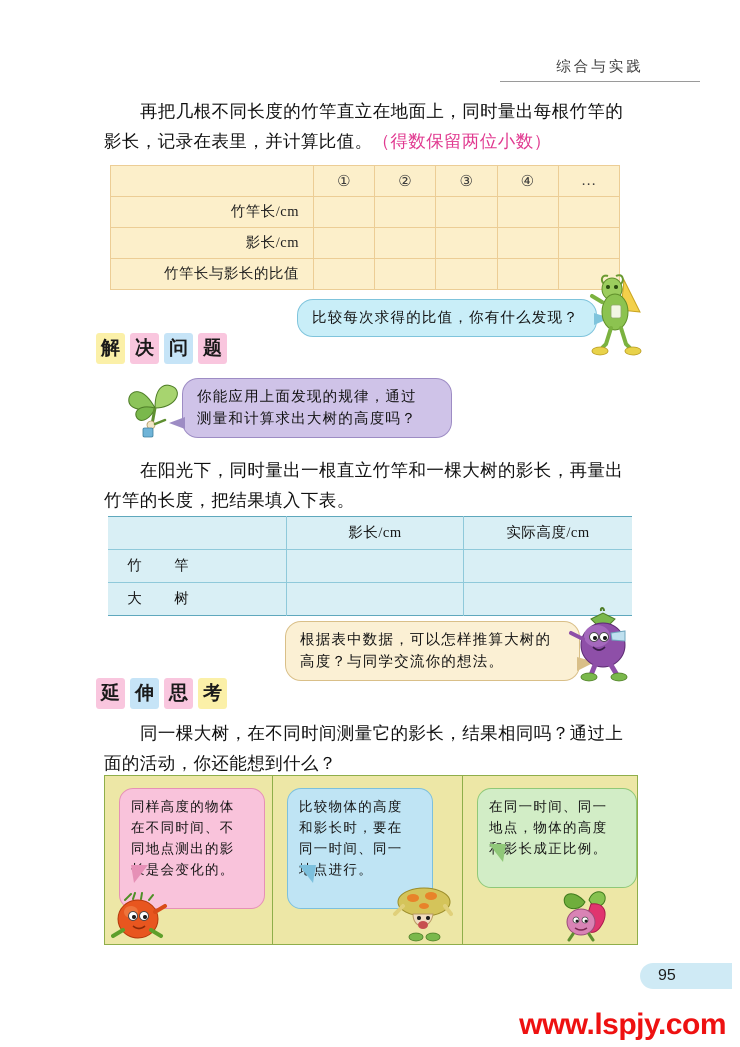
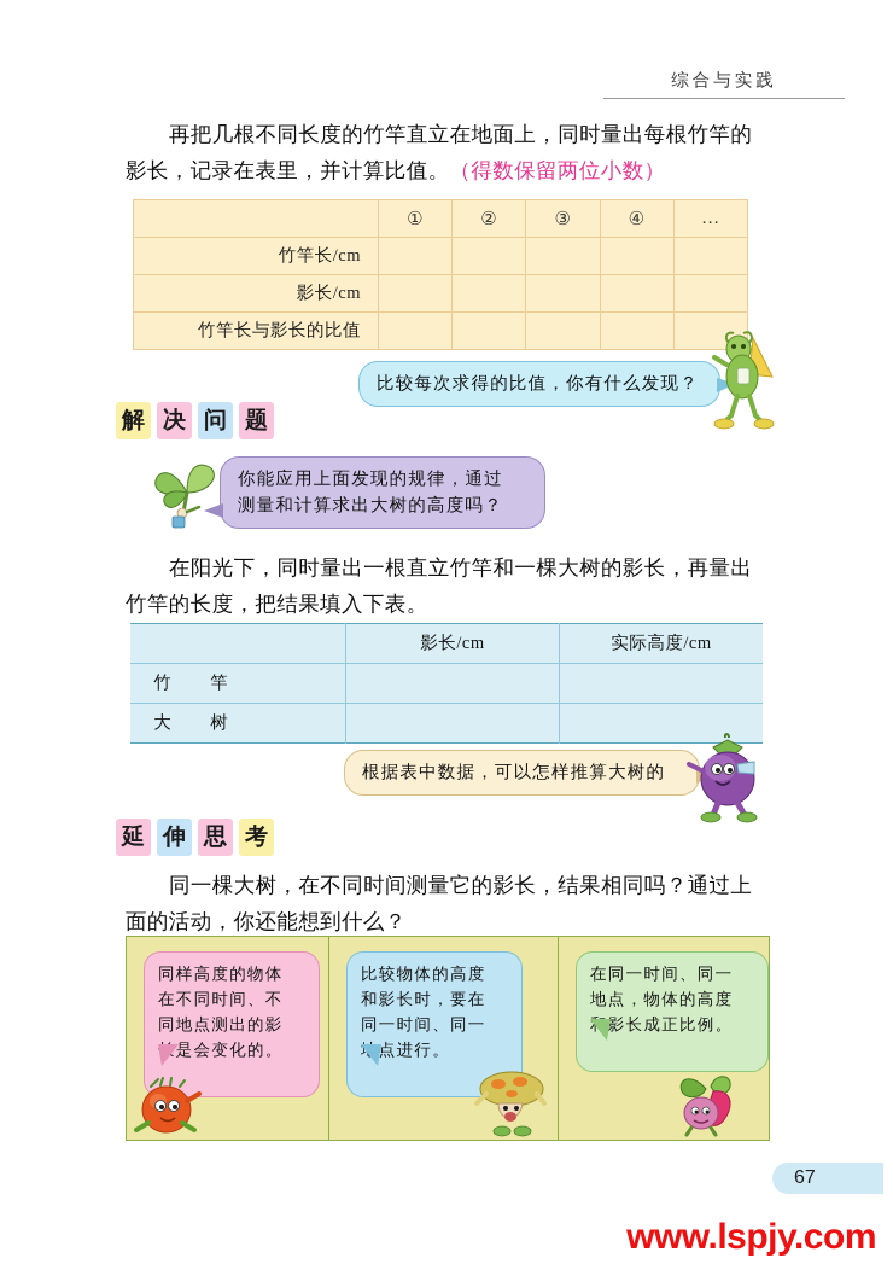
  综合与实践
  再把几根不同长度的竹竿直立在地面上，同时量出每根竹竿的
  影长，记录在表里，并计算比值。（得数保留两位小数）
  	①	②	③	④	…
  竹竿长/cm
  影长/cm
  竹竿长与影长的比值
  比较每次求得的比值，你有什么发现？
  解
  决
  问
  题
  你能应用上面发现的规律，通过
  测量和计算求出大树的高度吗？
  在阳光下，同时量出一根直立竹竿和一棵大树的影长，再量出
  竹竿的长度，把结果填入下表。
  	影长/cm	实际高度/cm
  竹 竿
  大 树
  根据表中数据，可以怎样推算大树的
- 高度？与同学交流你的想法。
  延
  伸
  思
  考
  同一棵大树，在不同时间测量它的影长，结果相同吗？通过上
  面的活动，你还能想到什么？
  同样高度的物体
  在不同时间、不
  同地点测出的影
  长是会变化的。
  比较物体的高度
  和影长时，要在
  同一时间、同一
  地点进行。
  在同一时间、同一
  地点，物体的高度
  和影长成正比例。
- 95
+ 67
  www.lspjy.com
